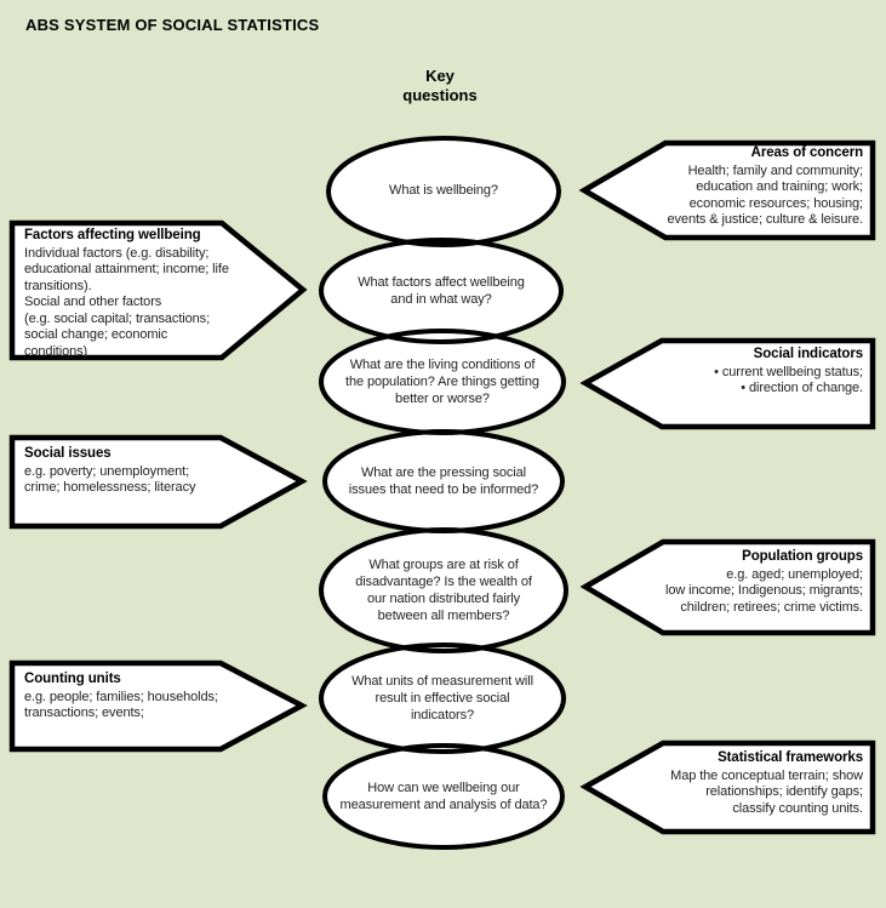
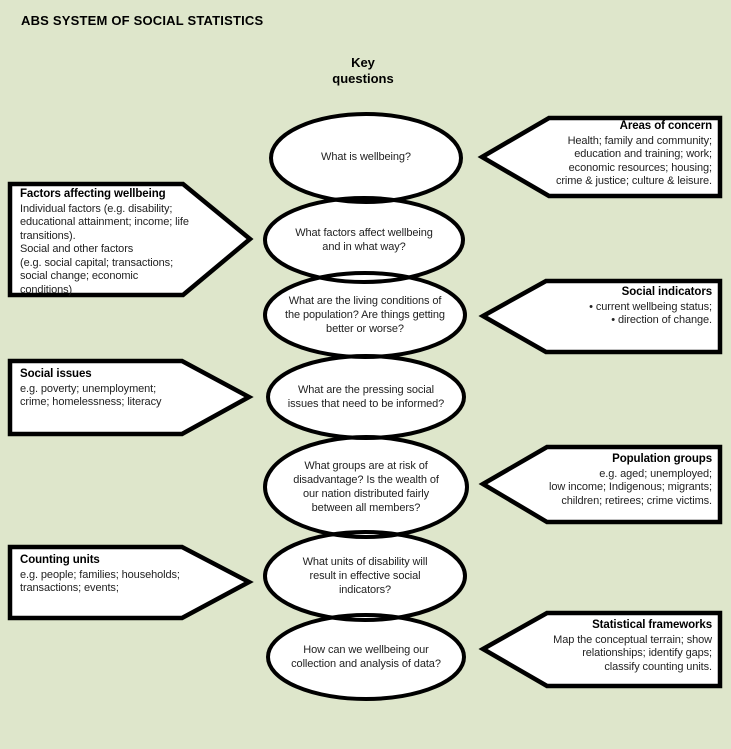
  ABS SYSTEM OF SOCIAL STATISTICS
  Key
  questions
  What is wellbeing?
  What factors affect wellbeing
  and in what way?
  What are the living conditions of
  the population? Are things getting
  better or worse?
  What are the pressing social
  issues that need to be informed?
  What groups are at risk of
  disadvantage? Is the wealth of
  our nation distributed fairly
  between all members?
- What units of measurement will
+ What units of disability will
  result in effective social
  indicators?
  How can we wellbeing our
- measurement and analysis of data?
+ collection and analysis of data?
  Areas of concern
  Health; family and community;
  education and training; work;
  economic resources; housing;
- events & justice; culture & leisure.
+ crime & justice; culture & leisure.
  Social indicators
  • current wellbeing status;
  • direction of change.
  Population groups
  e.g. aged; unemployed;
  low income; Indigenous; migrants;
  children; retirees; crime victims.
  Statistical frameworks
  Map the conceptual terrain; show
  relationships; identify gaps;
  classify counting units.
  Factors affecting wellbeing
  Individual factors (e.g. disability;
  educational attainment; income; life
  transitions).
  Social and other factors
  (e.g. social capital; transactions;
  social change; economic conditions)
  Social issues
  e.g. poverty; unemployment;
  crime; homelessness; literacy
  Counting units
  e.g. people; families; households;
  transactions; events;
